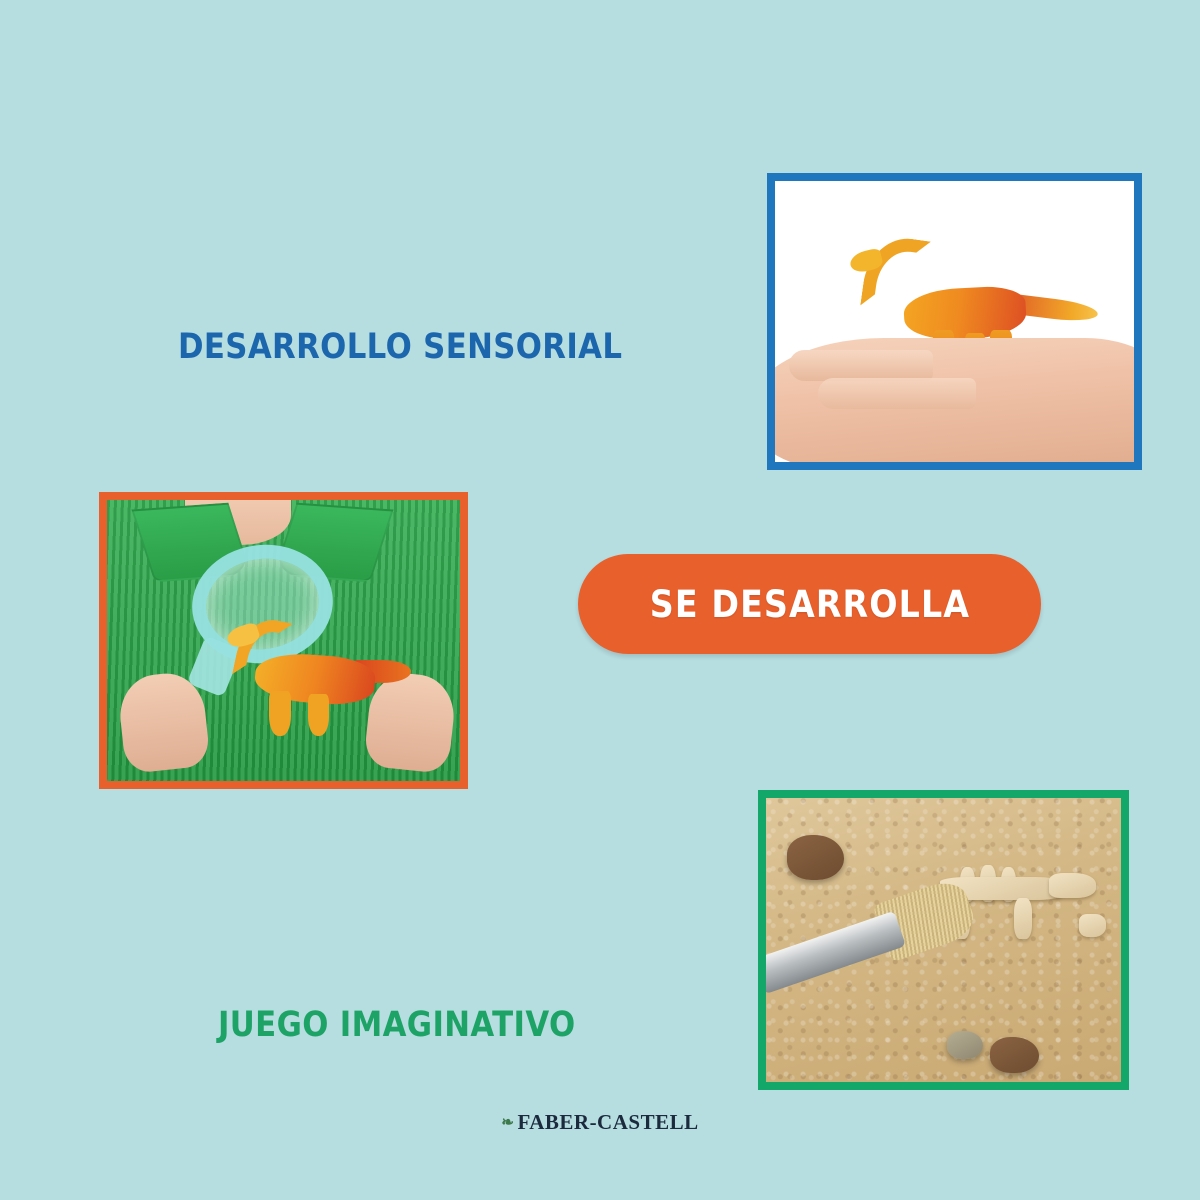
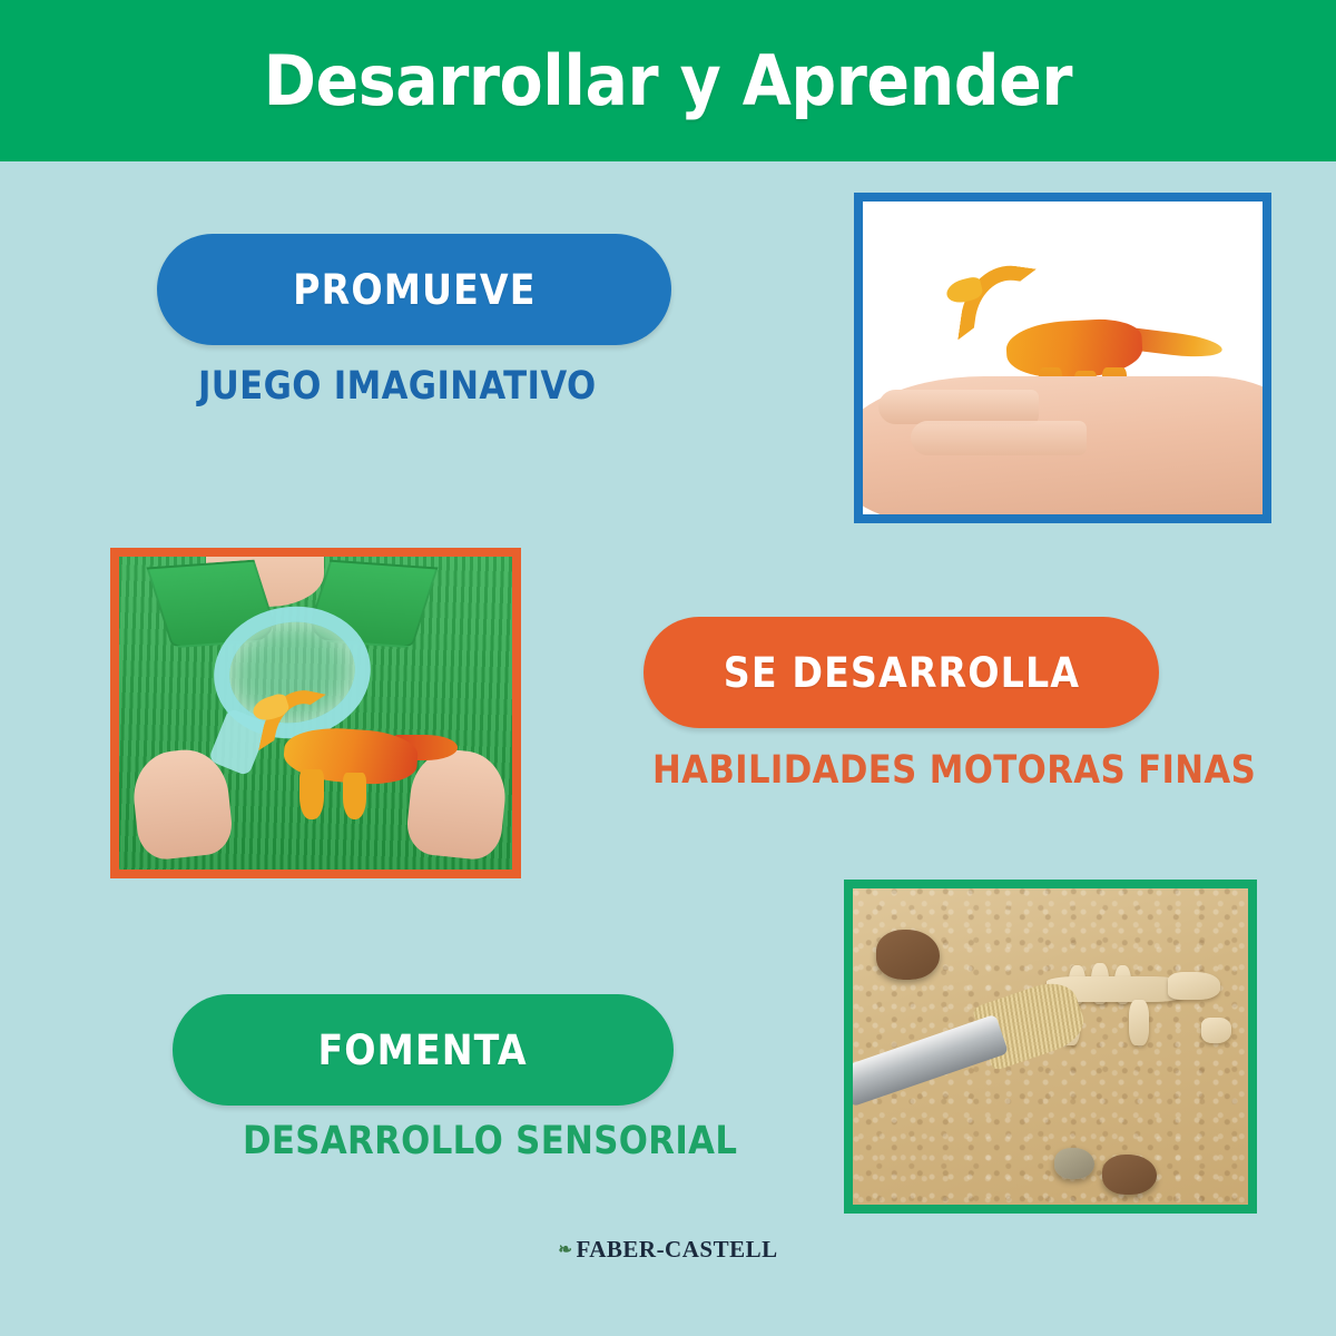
+ Desarrollar y Aprender
+ PROMUEVE
- DESARROLLO SENSORIAL
+ JUEGO IMAGINATIVO
  SE DESARROLLA
+ HABILIDADES MOTORAS FINAS
+ FOMENTA
- JUEGO IMAGINATIVO
+ DESARROLLO SENSORIAL
  ❧ FABER-CASTELL
